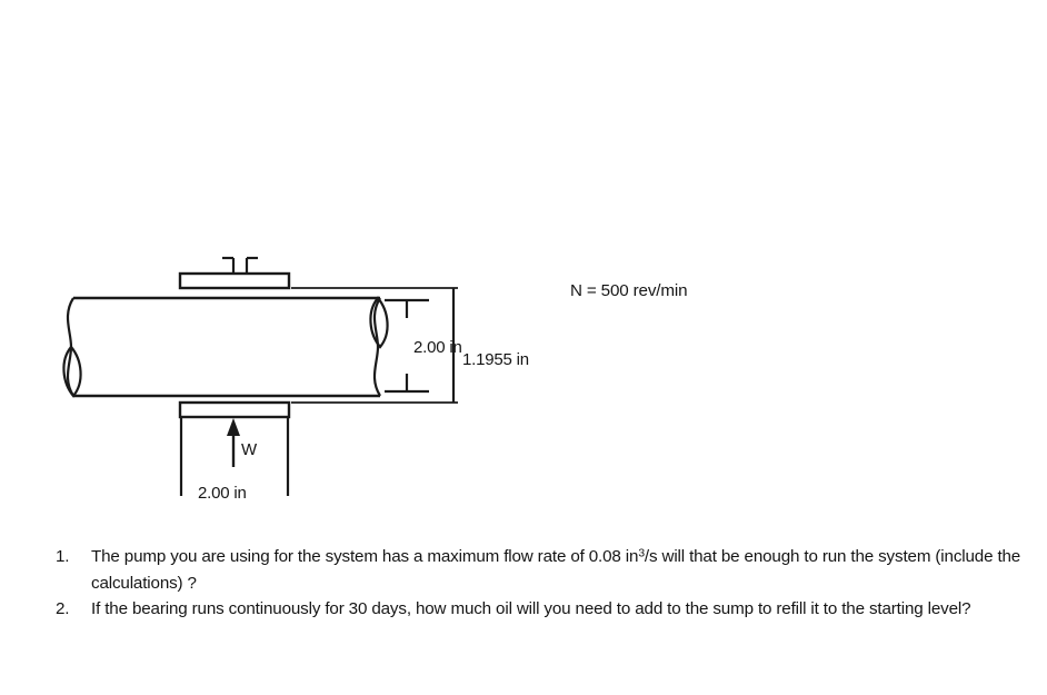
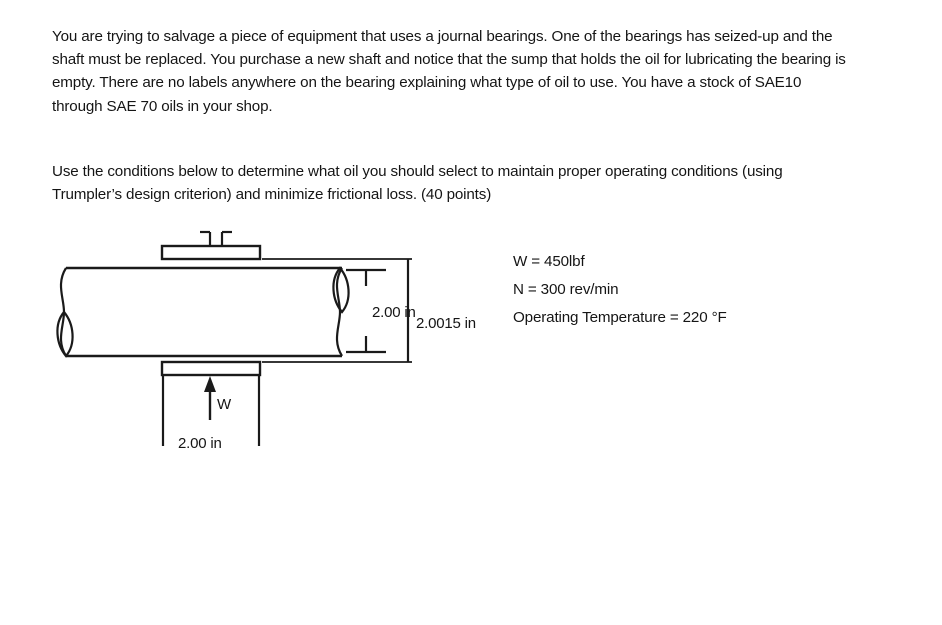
+ You are trying to salvage a piece of equipment that uses a journal bearings. One of the bearings has seized-up and the shaft must be replaced. You purchase a new shaft and notice that the sump that holds the oil for lubricating the bearing is empty. There are no labels anywhere on the bearing explaining what type of oil to use. You have a stock of SAE10 through SAE 70 oils in your shop.
+ Use the conditions below to determine what oil you should select to maintain proper operating conditions (using Trumpler’s design criterion) and minimize frictional loss. (40 points)
+ W = 450lbf
- N = 500 rev/min
+ N = 300 rev/min
+ Operating Temperature = 220 °F
  2.00 in
- 1.1955 in
+ 2.0015 in
  W
  2.00 in
- 1.
- The pump you are using for the system has a maximum flow rate of 0.08 in3/s will that be enough to run the system (include the calculations) ?
- 2.
- If the bearing runs continuously for 30 days, how much oil will you need to add to the sump to refill it to the starting level?
